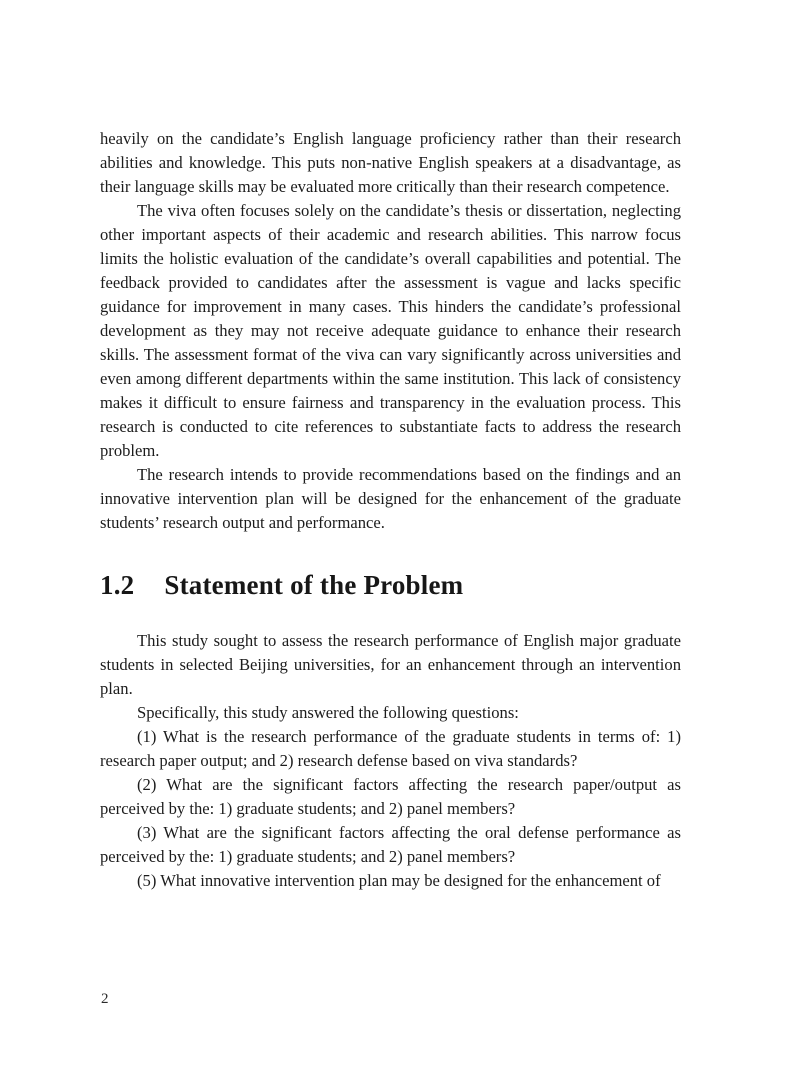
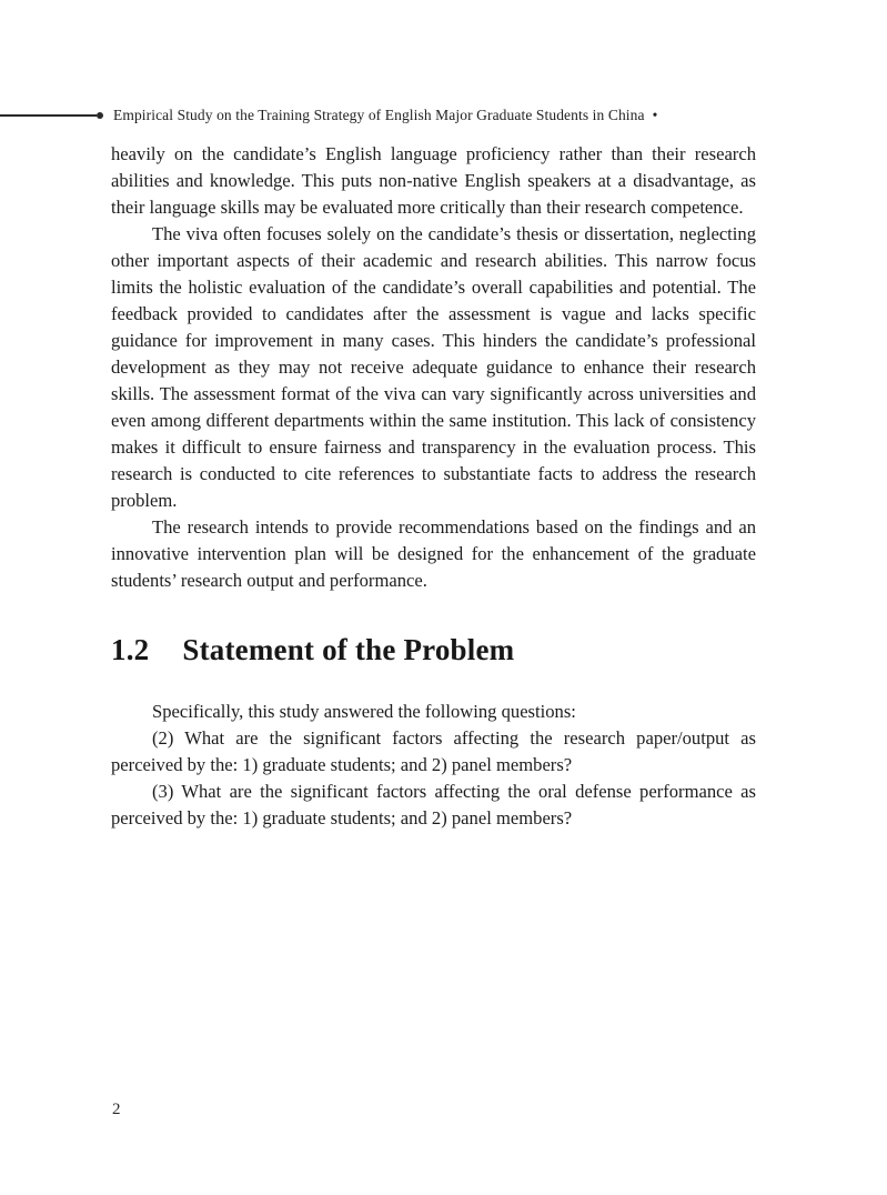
+ Empirical Study on the Training Strategy of English Major Graduate Students in China •
  heavily on the candidate’s English language proficiency rather than their research abilities and knowledge. This puts non-native English speakers at a disadvantage, as their language skills may be evaluated more critically than their research competence.
  The viva often focuses solely on the candidate’s thesis or dissertation, neglecting other important aspects of their academic and research abilities. This narrow focus limits the holistic evaluation of the candidate’s overall capabilities and potential. The feedback provided to candidates after the assessment is vague and lacks specific guidance for improvement in many cases. This hinders the candidate’s professional development as they may not receive adequate guidance to enhance their research skills. The assessment format of the viva can vary significantly across universities and even among different departments within the same institution. This lack of consistency makes it difficult to ensure fairness and transparency in the evaluation process. This research is conducted to cite references to substantiate facts to address the research problem.
  The research intends to provide recommendations based on the findings and an innovative intervention plan will be designed for the enhancement of the graduate students’ research output and performance.
  1.2 Statement of the Problem
- This study sought to assess the research performance of English major graduate students in selected Beijing universities, for an enhancement through an intervention plan.
  Specifically, this study answered the following questions:
- (1) What is the research performance of the graduate students in terms of: 1) research paper output; and 2) research defense based on viva standards?
  (2) What are the significant factors affecting the research paper/output as perceived by the: 1) graduate students; and 2) panel members?
  (3) What are the significant factors affecting the oral defense performance as perceived by the: 1) graduate students; and 2) panel members?
- (5) What innovative intervention plan may be designed for the enhancement of
  2
